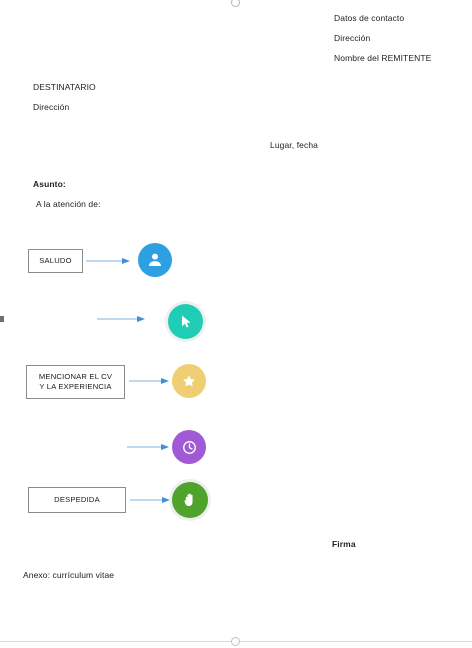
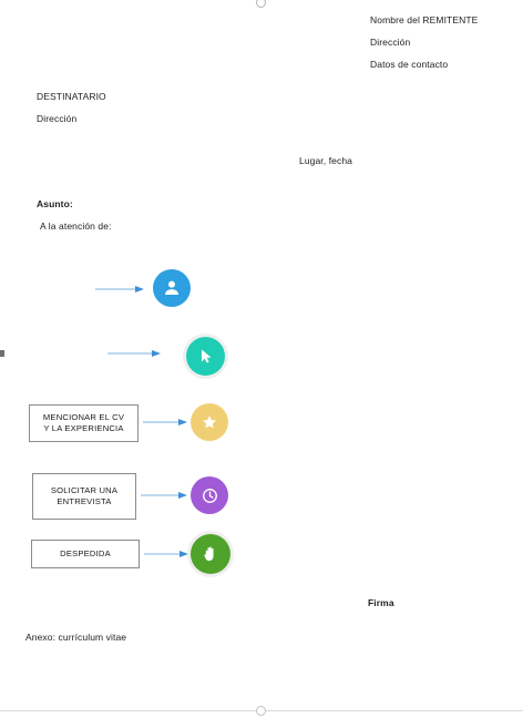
- Datos de contacto
+ Nombre del REMITENTE
  Dirección
- Nombre del REMITENTE
+ Datos de contacto
  DESTINATARIO
  Dirección
  Lugar, fecha
  Asunto:
  A la atención de:
- SALUDO
  MENCIONAR EL CV
  Y LA EXPERIENCIA
+ SOLICITAR UNA
+ ENTREVISTA
  DESPEDIDA
  Firma
  Anexo: currículum vitae
